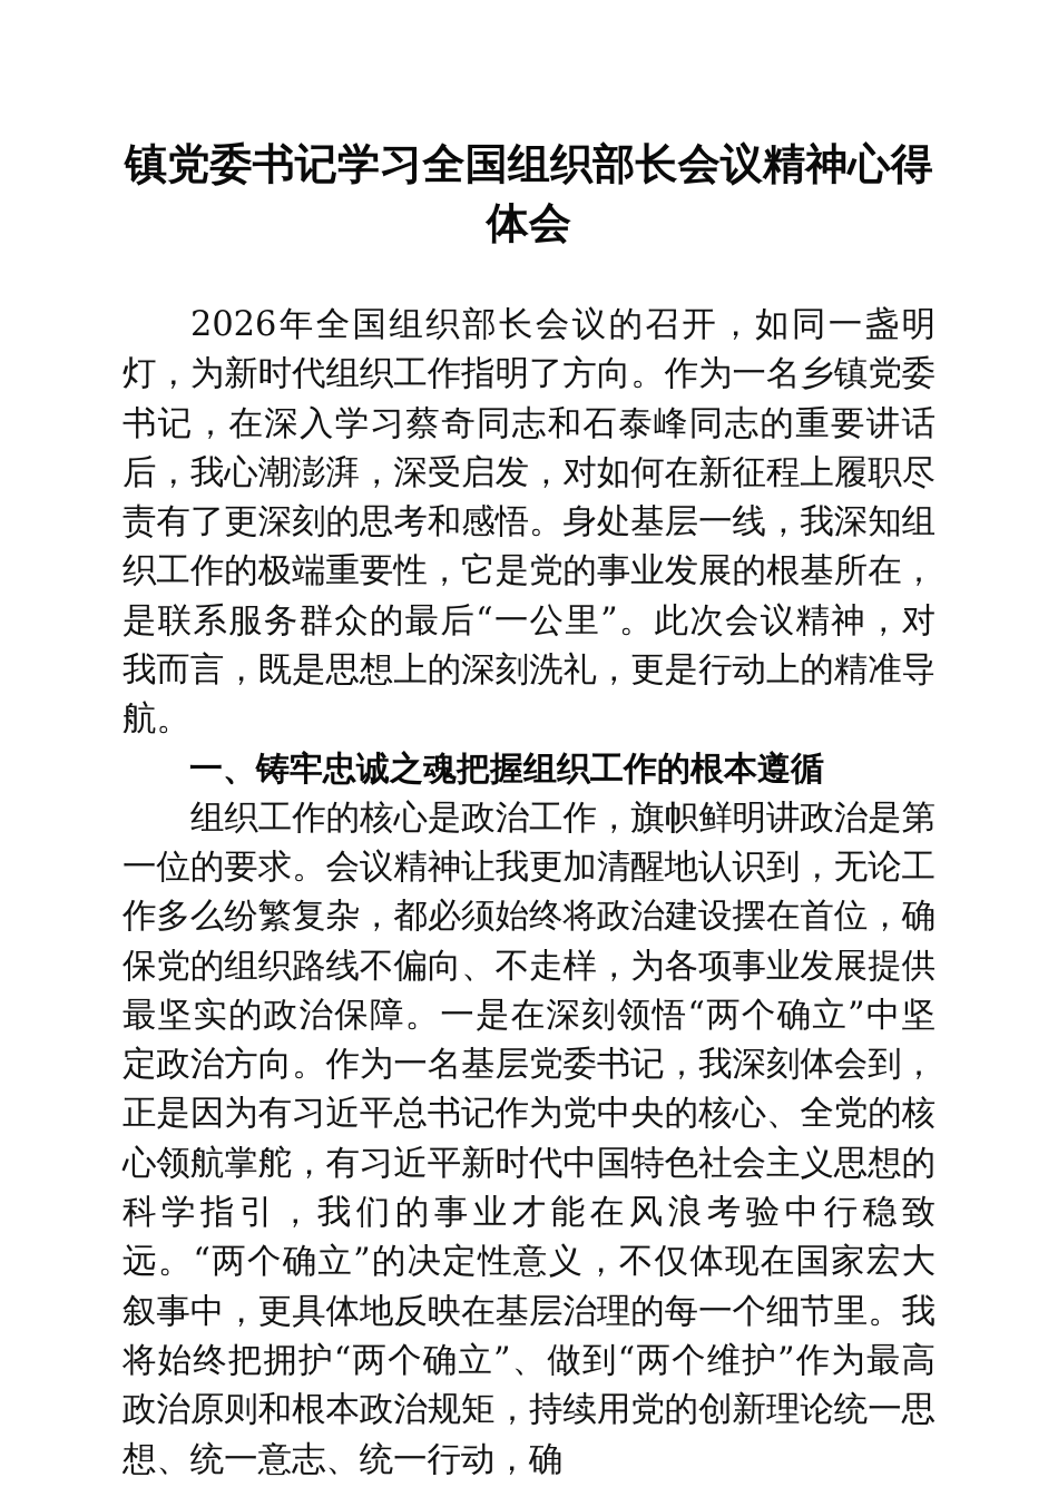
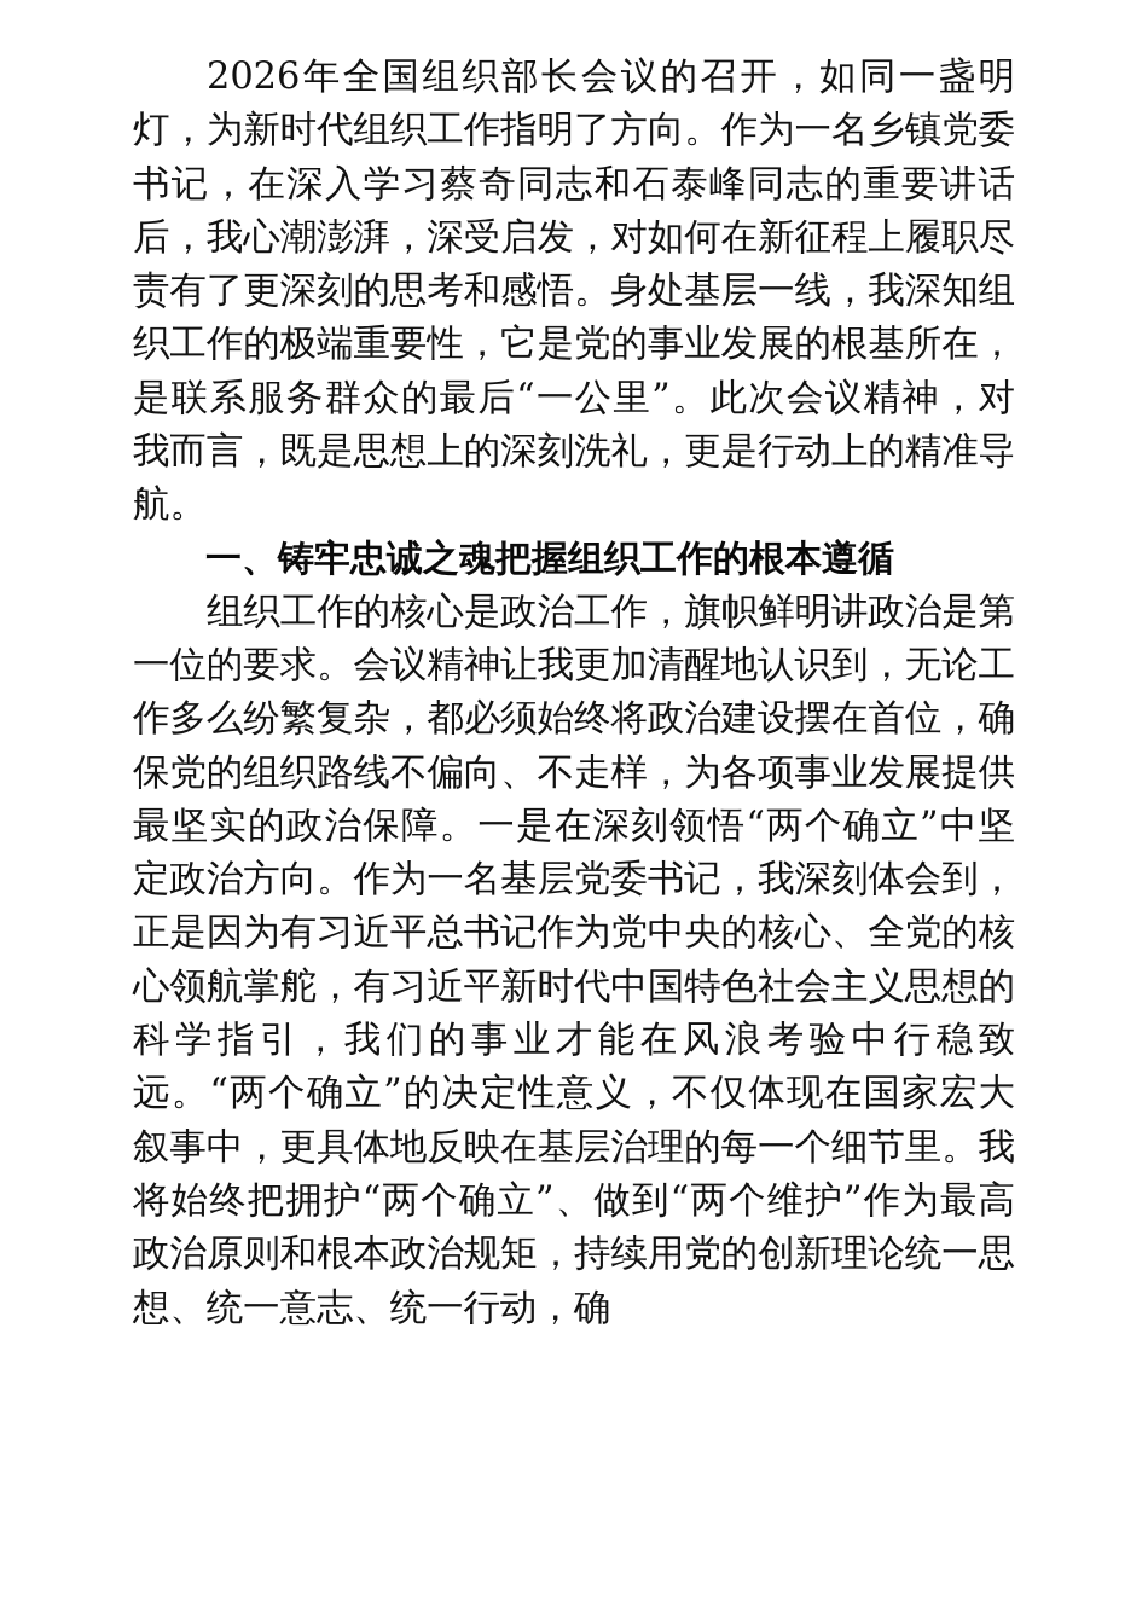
- 镇党委书记学习全国组织部长会议精神心得体会
  2026年全国组织部长会议的召开，如同一盏明灯，为新时代组织工作指明了方向。作为一名乡镇党委书记，在深入学习蔡奇同志和石泰峰同志的重要讲话后，我心潮澎湃，深受启发，对如何在新征程上履职尽责有了更深刻的思考和感悟。身处基层一线，我深知组织工作的极端重要性，它是党的事业发展的根基所在，是联系服务群众的最后“一公里”。此次会议精神，对我而言，既是思想上的深刻洗礼，更是行动上的精准导航。
  一、铸牢忠诚之魂把握组织工作的根本遵循
  组织工作的核心是政治工作，旗帜鲜明讲政治是第一位的要求。会议精神让我更加清醒地认识到，无论工作多么纷繁复杂，都必须始终将政治建设摆在首位，确保党的组织路线不偏向、不走样，为各项事业发展提供最坚实的政治保障。一是在深刻领悟“两个确立”中坚定政治方向。作为一名基层党委书记，我深刻体会到，正是因为有习近平总书记作为党中央的核心、全党的核心领航掌舵，有习近平新时代中国特色社会主义思想的科学指引，我们的事业才能在风浪考验中行稳致远。“两个确立”的决定性意义，不仅体现在国家宏大叙事中，更具体地反映在基层治理的每一个细节里。我将始终把拥护“两个确立”、做到“两个维护”作为最高政治原则和根本政治规矩，持续用党的创新理论统一思想、统一意志、统一行动，确
